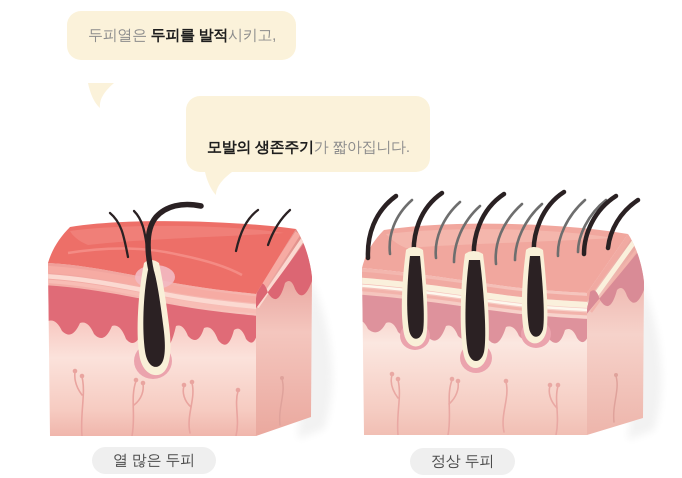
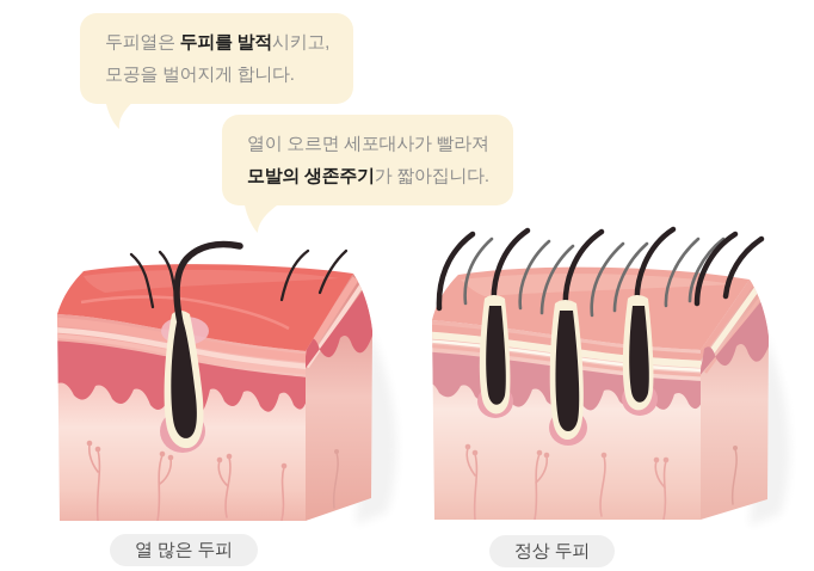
  두피열은 두피를 발적시키고,
+ 모공을 벌어지게 합니다.
+ 열이 오르면 세포대사가 빨라져
  모발의 생존주기가 짧아집니다.
  열 많은 두피
  정상 두피
